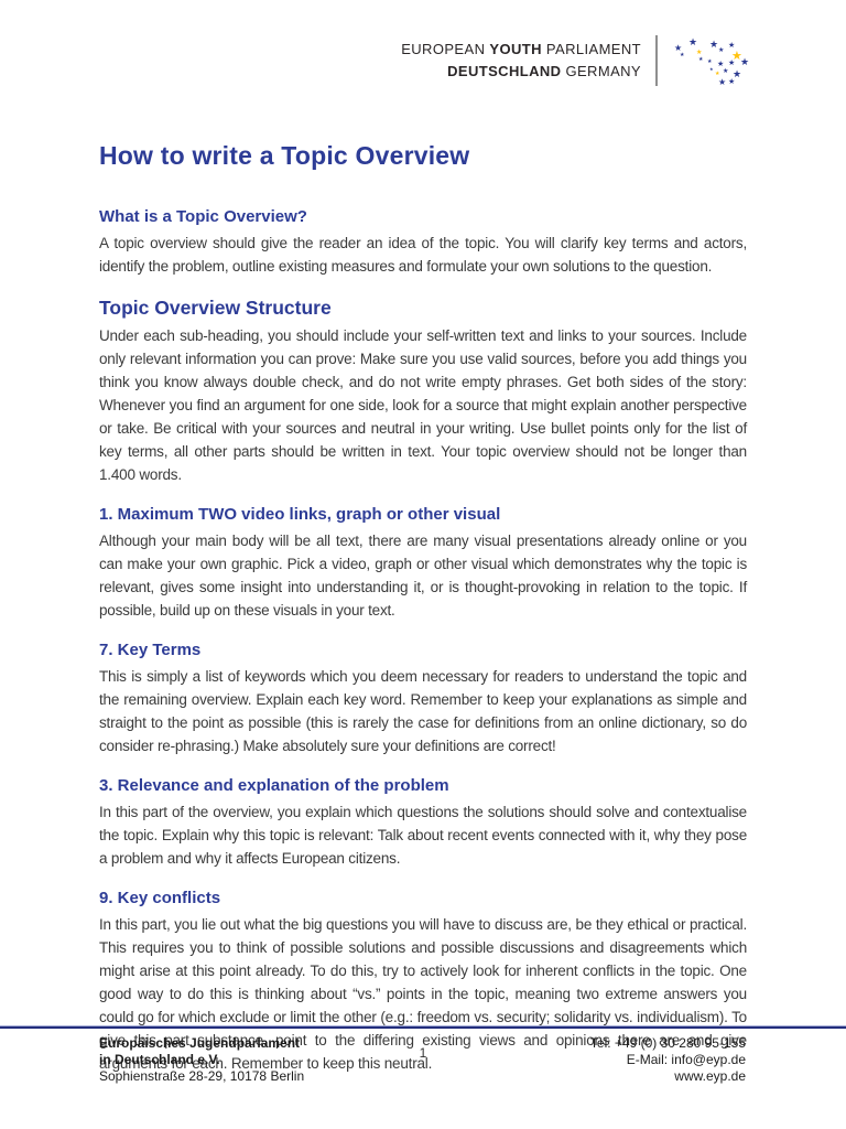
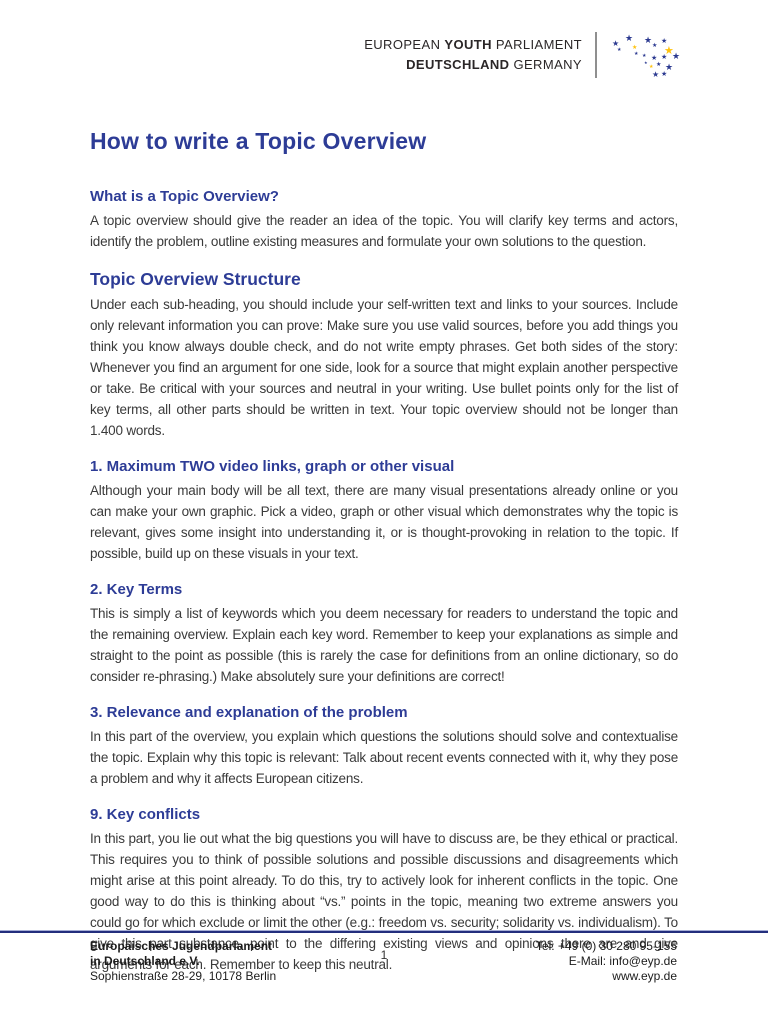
  EUROPEAN YOUTH PARLIAMENT
  DEUTSCHLAND GERMANY
  ★
  ★
  ★
  ★
  ★
  ★
  ★
  ★
  ★
  ★
  ★
  How to write a Topic Overview
  What is a Topic Overview?
  A topic overview should give the reader an idea of the topic. You will clarify key terms and actors, identify the problem, outline existing measures and formulate your own solutions to the question.
  Topic Overview Structure
  Under each sub-heading, you should include your self-written text and links to your sources. Include only relevant information you can prove: Make sure you use valid sources, before you add things you think you know always double check, and do not write empty phrases. Get both sides of the story: Whenever you find an argument for one side, look for a source that might explain another perspective or take. Be critical with your sources and neutral in your writing. Use bullet points only for the list of key terms, all other parts should be written in text. Your topic overview should not be longer than 1.400 words.
  1. Maximum TWO video links, graph or other visual
  Although your main body will be all text, there are many visual presentations already online or you can make your own graphic. Pick a video, graph or other visual which demonstrates why the topic is relevant, gives some insight into understanding it, or is thought-provoking in relation to the topic. If possible, build up on these visuals in your text.
- 7. Key Terms
+ 2. Key Terms
  This is simply a list of keywords which you deem necessary for readers to understand the topic and the remaining overview. Explain each key word. Remember to keep your explanations as simple and straight to the point as possible (this is rarely the case for definitions from an online dictionary, so do consider re-phrasing.) Make absolutely sure your definitions are correct!
  3. Relevance and explanation of the problem
  In this part of the overview, you explain which questions the solutions should solve and contextualise the topic. Explain why this topic is relevant: Talk about recent events connected with it, why they pose a problem and why it affects European citizens.
  9. Key conflicts
  In this part, you lie out what the big questions you will have to discuss are, be they ethical or practical. This requires you to think of possible solutions and possible discussions and disagreements which might arise at this point already. To do this, try to actively look for inherent conflicts in the topic. One good way to do this is thinking about “vs.” points in the topic, meaning two extreme answers you could go for which exclude or limit the other (e.g.: freedom vs. security; solidarity vs. individualism). To give this part substance, point to the differing existing views and opinions there are and give arguments for each. Remember to keep this neutral.
  Europäisches Jugendparlament
  in Deutschland e.V.
  Sophienstraße 28-29, 10178 Berlin
  1
  Tel: +49 (0) 30 280 95-155
  E-Mail: info@eyp.de
  www.eyp.de
